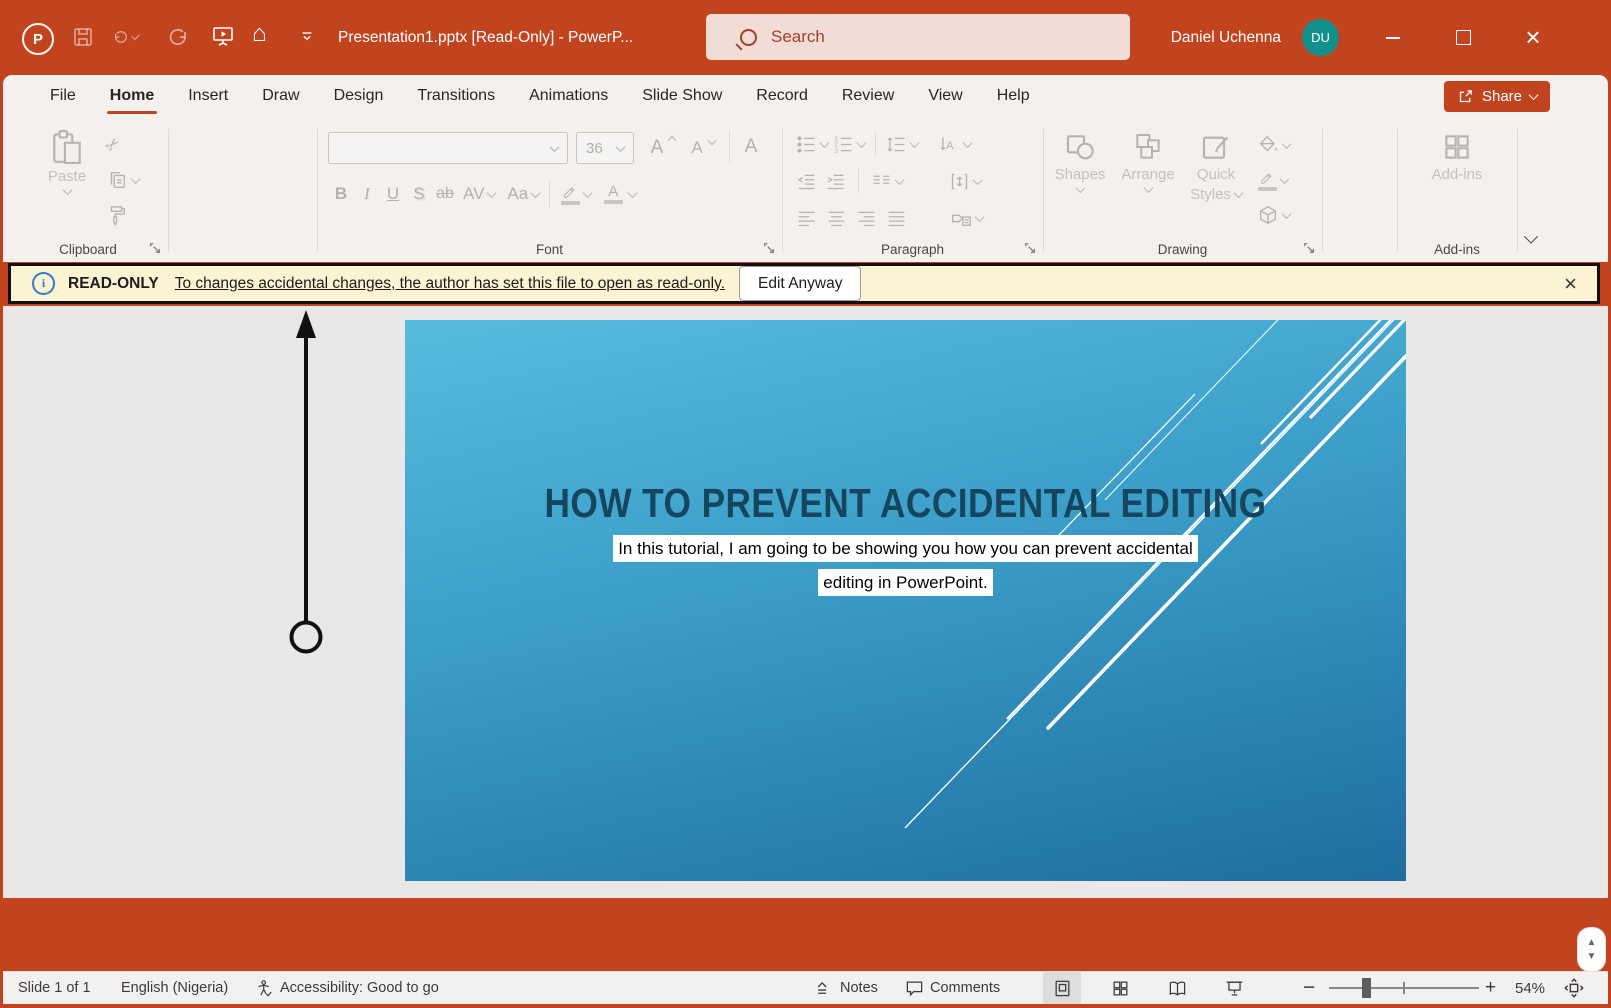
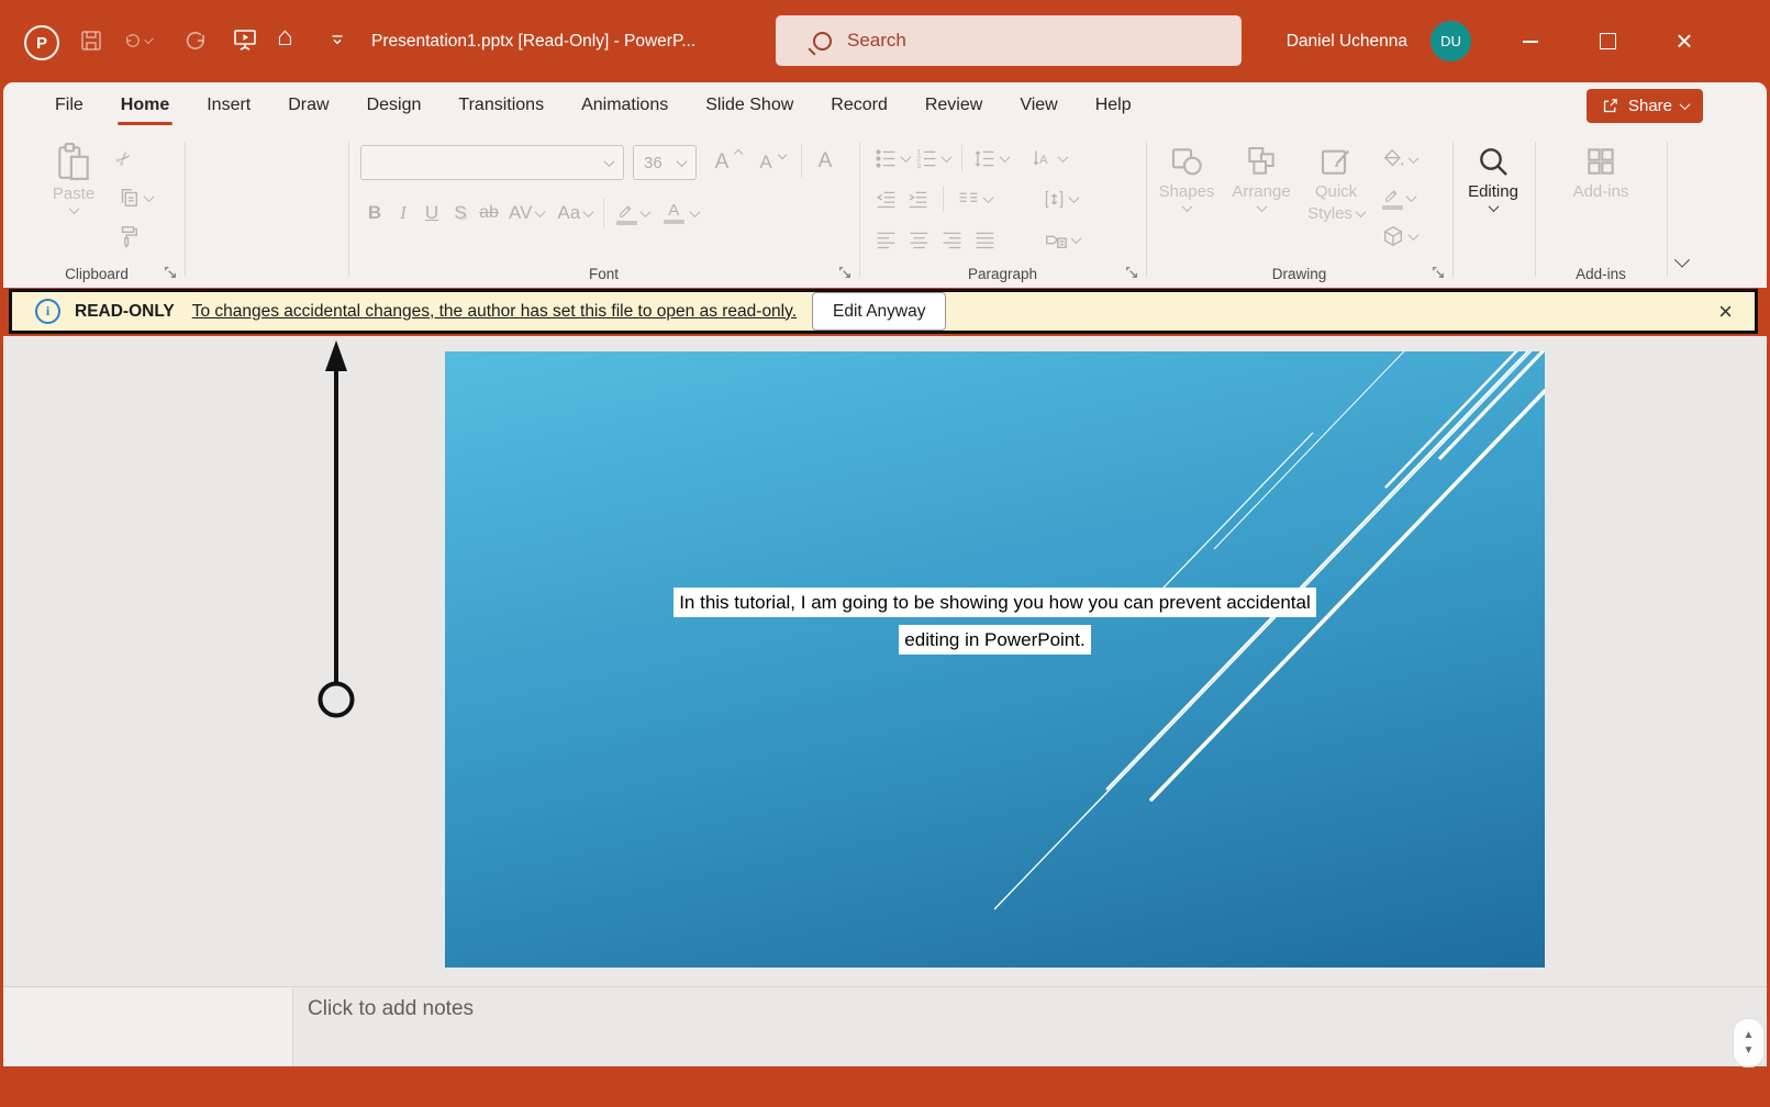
  P
  ⌂
  Presentation1.pptx [Read-Only] - PowerP...
  Search
  Daniel Uchenna
  DU
  ×
  File
  Home
  Insert
  Draw
  Design
  Transitions
  Animations
  Slide Show
  Record
  Review
  View
  Help
  Share
  Paste
  Clipboard
  36
  A
  A
  A
  B
  I
  U
  S
  ab
  AV
  Aa
  A
  Font
  Paragraph
  Shapes
  Arrange
  Quick
  Styles
  Drawing
+ Editing
  Add-ins
  Add-ins
  i
  READ-ONLY
  To changes accidental changes, the author has set this file to open as read-only.
  Edit Anyway
  ×
- HOW TO PREVENT ACCIDENTAL EDITING
  In this tutorial, I am going to be showing you how you can prevent accidental
  editing in PowerPoint.
+ Click to add notes
  ▲
  ▼
- Slide 1 of 1
- English (Nigeria)
- Accessibility: Good to go
- Notes
- Comments
- −
- +
- 54%
